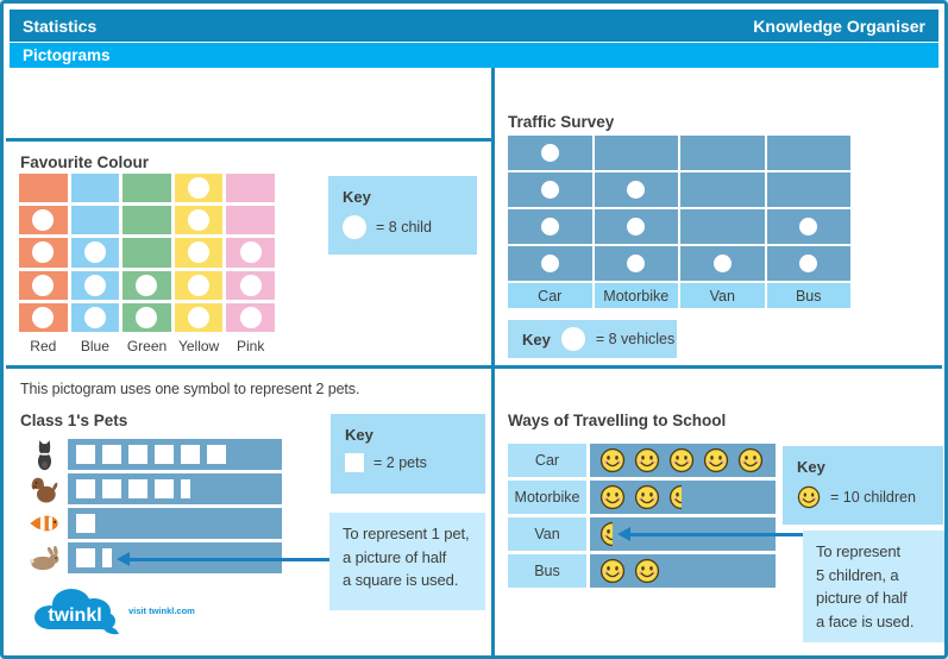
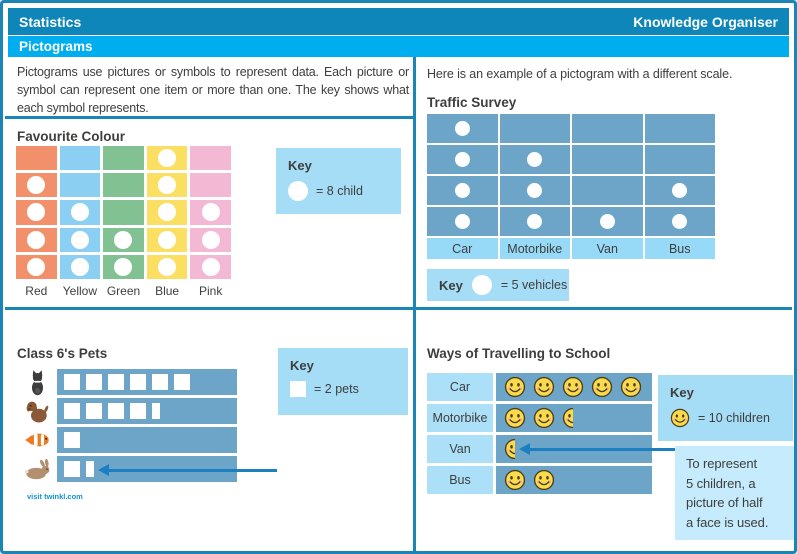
  Statistics
  Knowledge Organiser
  Pictograms
+ Pictograms use pictures or symbols to represent data. Each picture or symbol can represent one item or more than one. The key shows what each symbol represents.
  Favourite Colour
  Red
- Blue
+ Yellow
  Green
- Yellow
+ Blue
  Pink
  Key
  = 8 child
+ Here is an example of a pictogram with a different scale.
  Traffic Survey
  Car
  Motorbike
  Van
  Bus
  Key
- = 8 vehicles
+ = 5 vehicles
- This pictogram uses one symbol to represent 2 pets.
- Class 1's Pets
+ Class 6's Pets
  Key
  = 2 pets
- To represent 1 pet,
- a picture of half
- a square is used.
  Ways of Travelling to School
  Car
  Motorbike
  Van
  Bus
  Key
  = 10 children
  To represent
  5 children, a
  picture of half
  a face is used.
- twinkl
  visit twinkl.com
